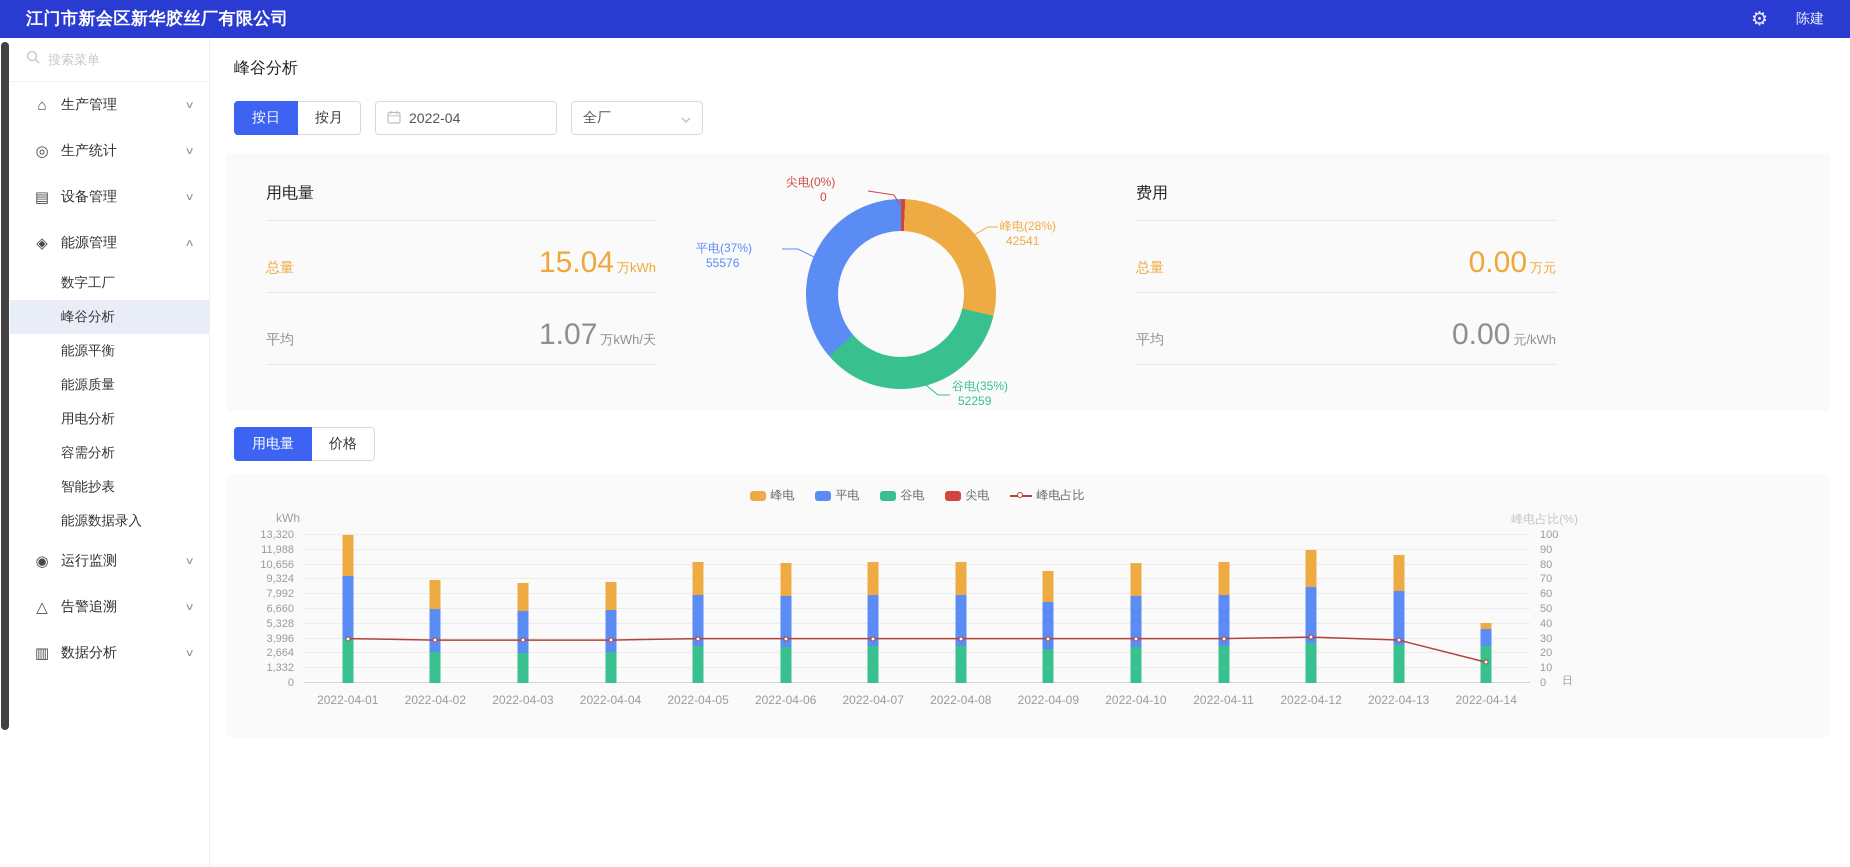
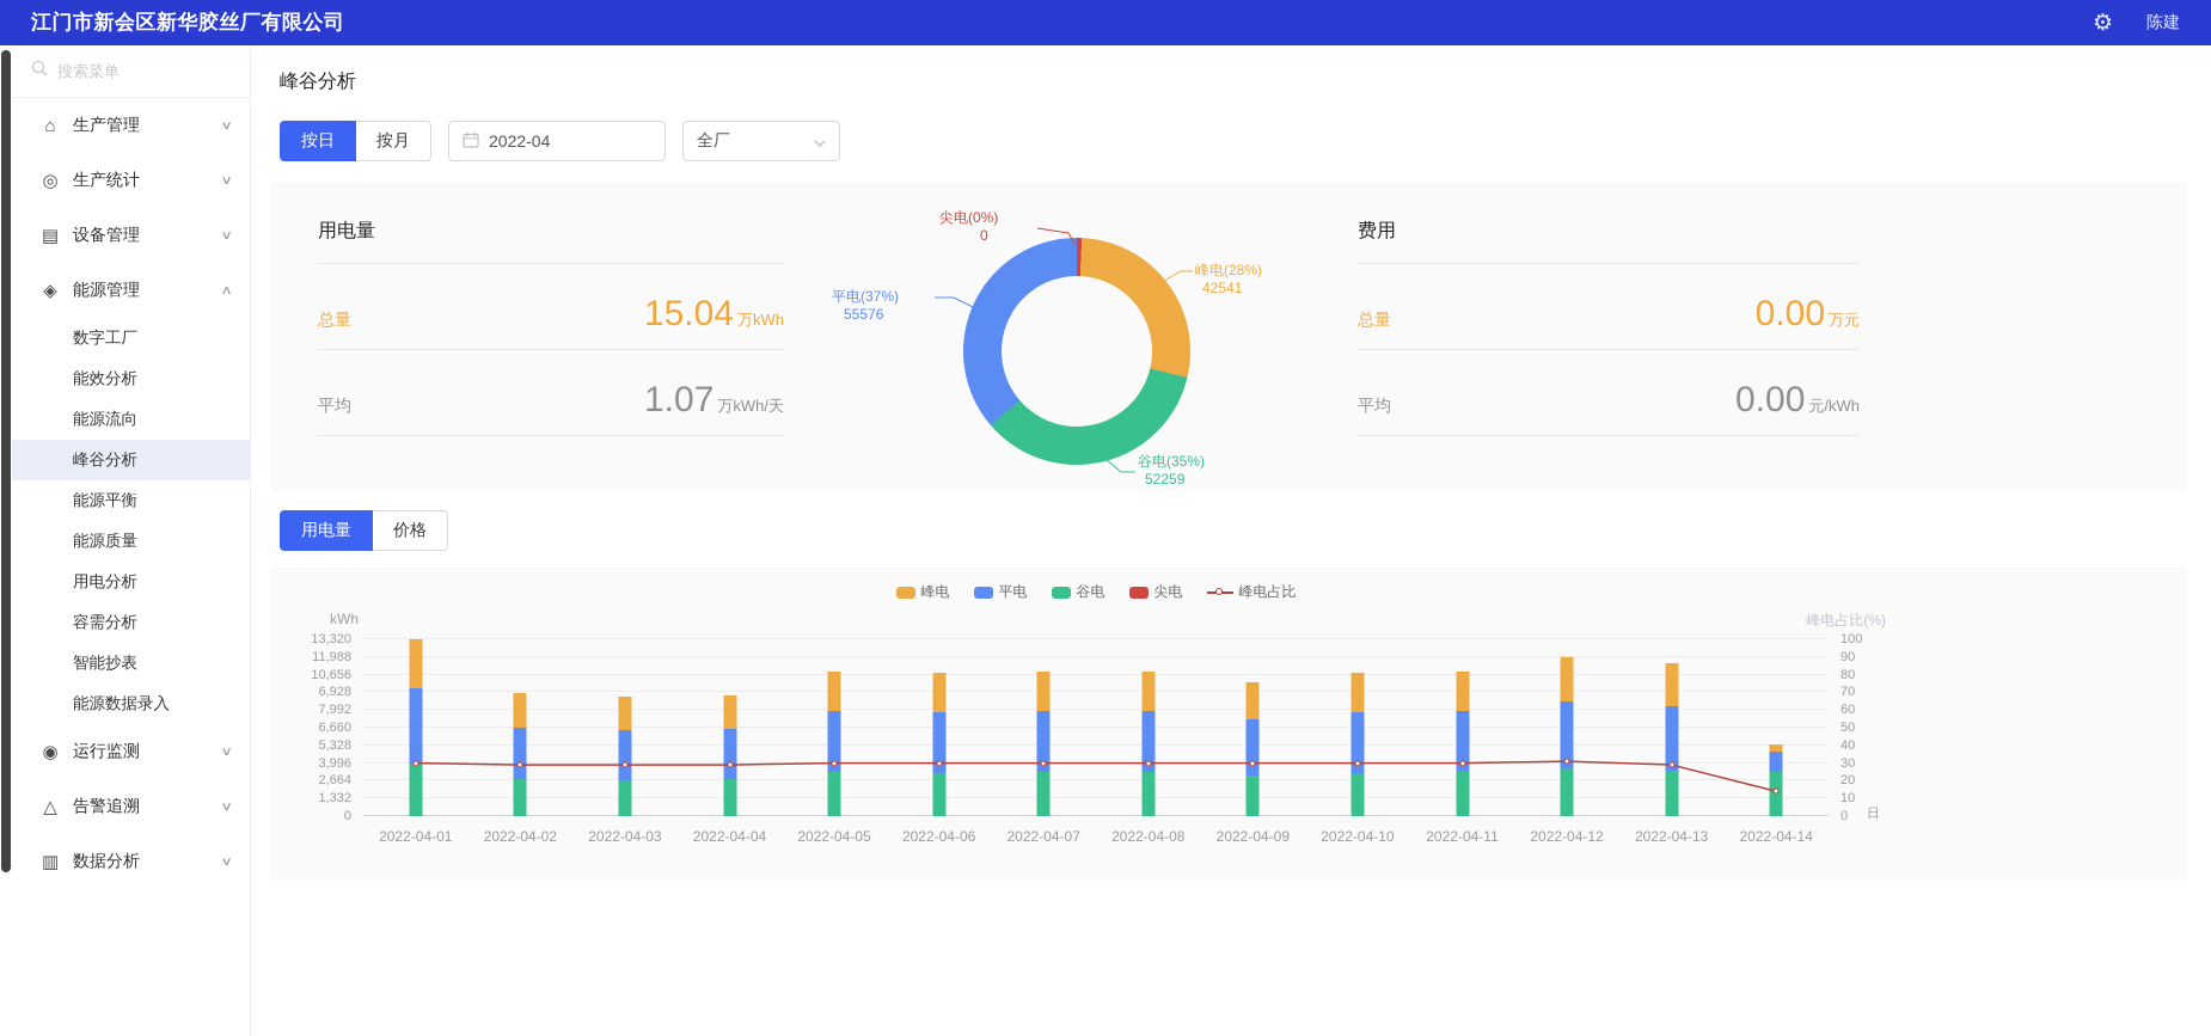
  江门市新会区新华胶丝厂有限公司
  ⚙
  陈建
  搜索菜单
  ⌂
  生产管理
  ∨
  ◎
  生产统计
  ∨
  ▤
  设备管理
  ∨
  ◈
  能源管理
  ∧
  数字工厂
+ 能效分析
+ 能源流向
  峰谷分析
  能源平衡
  能源质量
  用电分析
  容需分析
  智能抄表
  能源数据录入
  ◉
  运行监测
  ∨
  △
  告警追溯
  ∨
  ▥
  数据分析
  ∨
  峰谷分析
  按日
  按月
  2022-04
  全厂
  用电量
  总量
  15.04 万kWh
  平均
  1.07 万kWh/天
  尖电(0%)
  0
  峰电(28%)
  42541
  平电(37%)
  55576
  谷电(35%)
  52259
  费用
  总量
  0.00 万元
  平均
  0.00 元/kWh
  用电量
  价格
  峰电
  平电
  谷电
  尖电
  峰电占比
  kWh
  峰电占比(%)
  0
  1,332
  2,664
  3,996
  5,328
  6,660
  7,992
- 9,324
+ 6,928
  10,656
  11,988
  13,320
  0
  10
  20
  30
  40
  50
  60
  70
  80
  90
  100
  日
  2022-04-01
  2022-04-02
  2022-04-03
  2022-04-04
  2022-04-05
  2022-04-06
  2022-04-07
  2022-04-08
  2022-04-09
  2022-04-10
  2022-04-11
  2022-04-12
  2022-04-13
  2022-04-14
